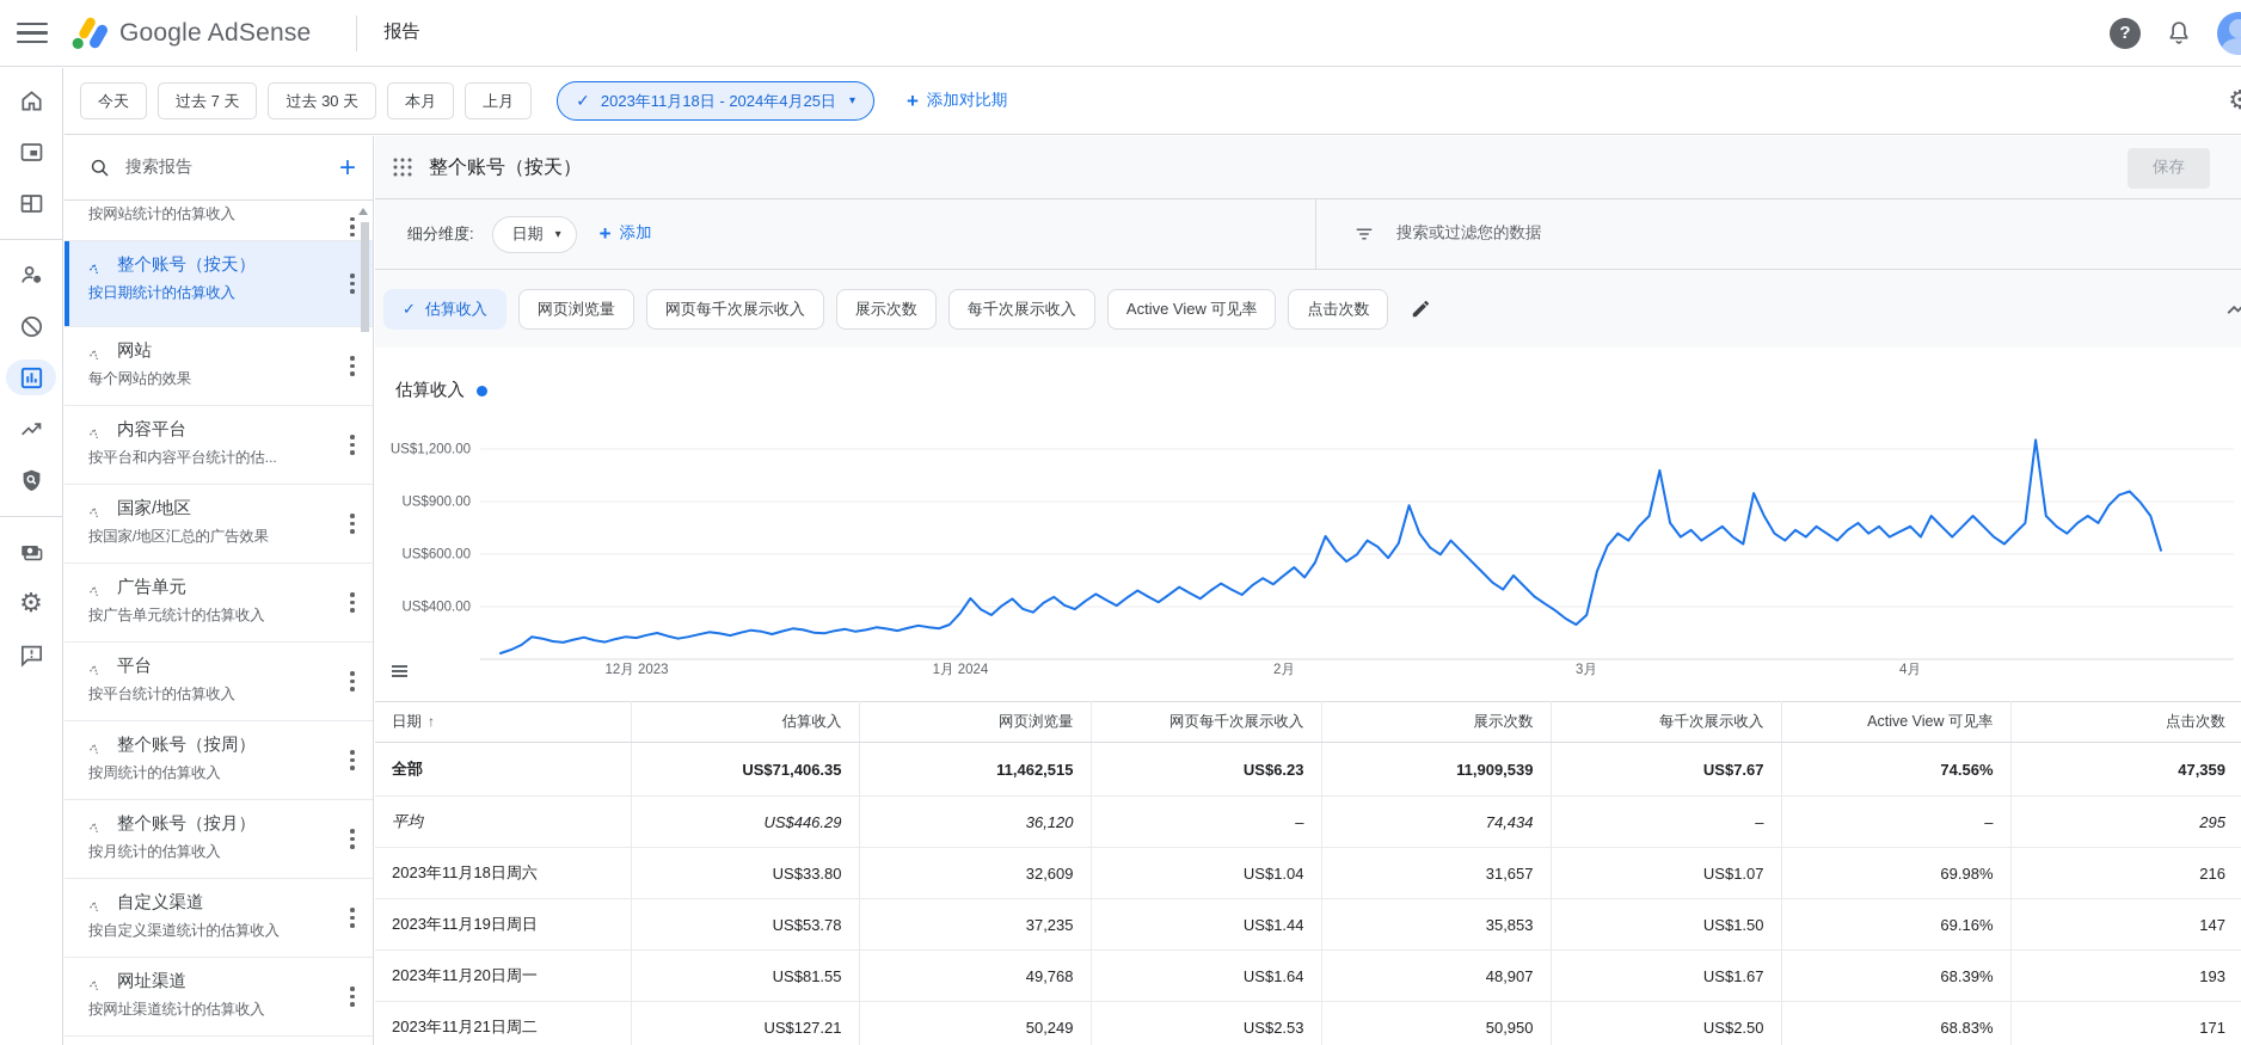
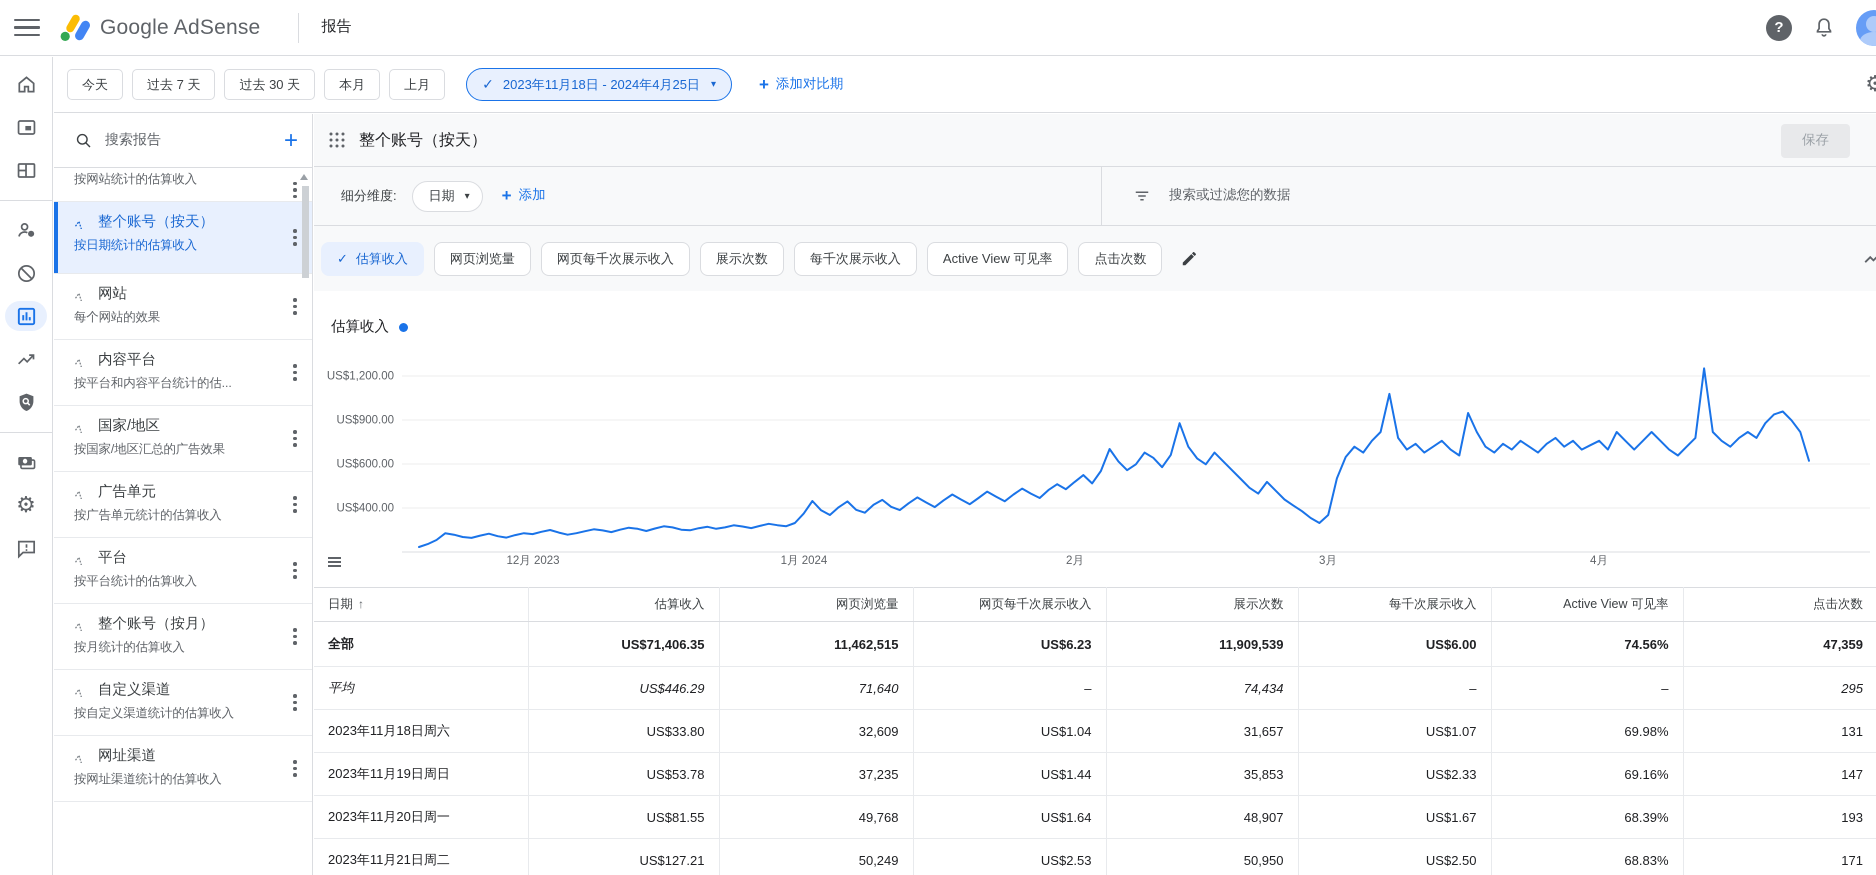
  Google AdSense
  报告
  ?
  ⚙
  今天
  过去 7 天
  过去 30 天
  本月
  上月
  ✓
  2023年11月18日 - 2024年4月25日
  ▾
  +
  添加对比期
  ⚙
  搜索报告
  +
  按网站统计的估算收入
  整个账号（按天）
  按日期统计的估算收入
  网站
  每个网站的效果
  内容平台
  按平台和内容平台统计的估...
  国家/地区
  按国家/地区汇总的广告效果
  广告单元
  按广告单元统计的估算收入
  平台
  按平台统计的估算收入
- 整个账号（按周）
- 按周统计的估算收入
  整个账号（按月）
  按月统计的估算收入
  自定义渠道
  按自定义渠道统计的估算收入
  网址渠道
  按网址渠道统计的估算收入
  整个账号（按天）
  保存
  细分维度:
  日期
  ▾
  +
  添加
  搜索或过滤您的数据
  ✓
  估算收入
  网页浏览量
  网页每千次展示收入
  展示次数
  每千次展示收入
  Active View 可见率
  点击次数
  估算收入
  US$400.00
  US$600.00
  US$900.00
  US$1,200.00
  12月 2023
  1月 2024
  2月
  3月
  4月
  日期 ↑	估算收入	网页浏览量	网页每千次展示收入	展示次数	每千次展示收入	Active View 可见率	点击次数
- 全部	US$71,406.35	11,462,515	US$6.23	11,909,539	US$7.67	74.56%	47,359
+ 全部	US$71,406.35	11,462,515	US$6.23	11,909,539	US$6.00	74.56%	47,359
- 平均	US$446.29	36,120	–	74,434	–	–	295
+ 平均	US$446.29	71,640	–	74,434	–	–	295
- 2023年11月18日周六	US$33.80	32,609	US$1.04	31,657	US$1.07	69.98%	216
+ 2023年11月18日周六	US$33.80	32,609	US$1.04	31,657	US$1.07	69.98%	131
- 2023年11月19日周日	US$53.78	37,235	US$1.44	35,853	US$1.50	69.16%	147
+ 2023年11月19日周日	US$53.78	37,235	US$1.44	35,853	US$2.33	69.16%	147
  2023年11月20日周一	US$81.55	49,768	US$1.64	48,907	US$1.67	68.39%	193
  2023年11月21日周二	US$127.21	50,249	US$2.53	50,950	US$2.50	68.83%	171
